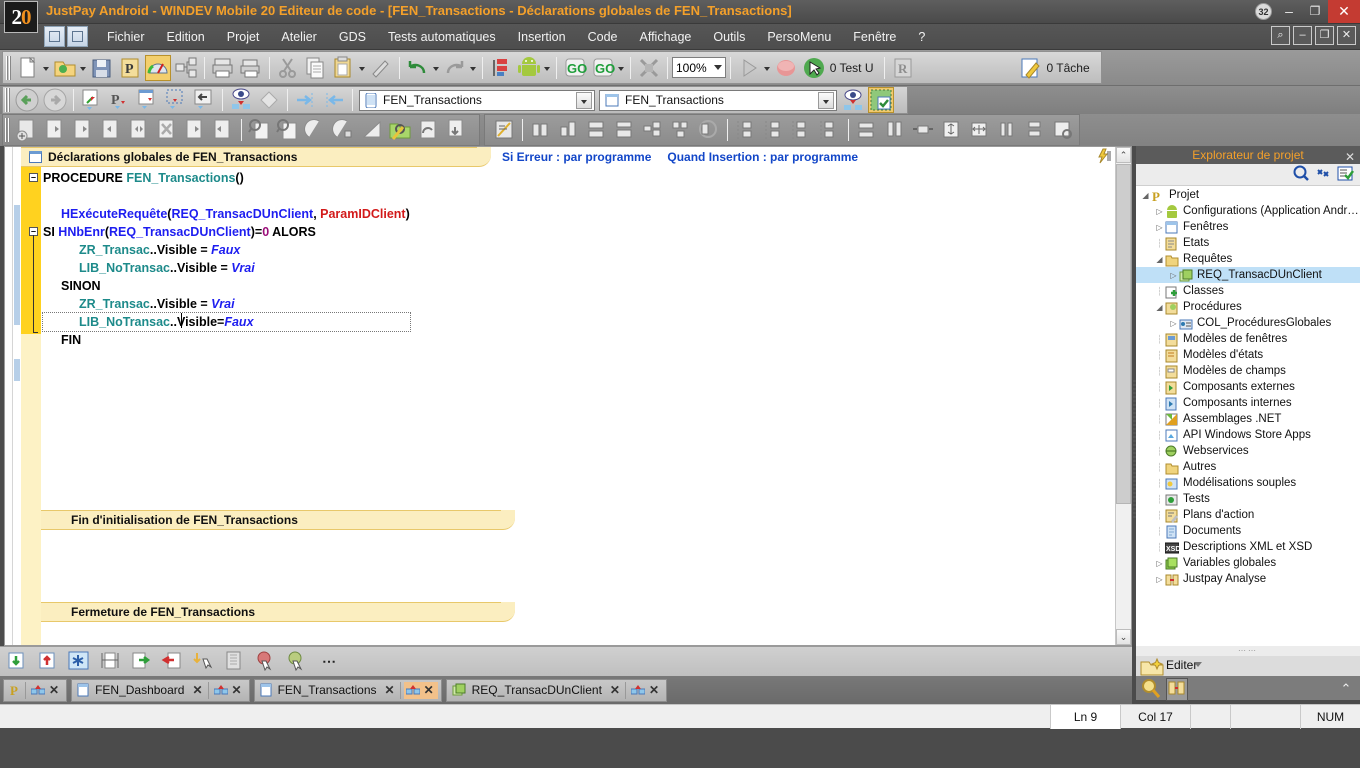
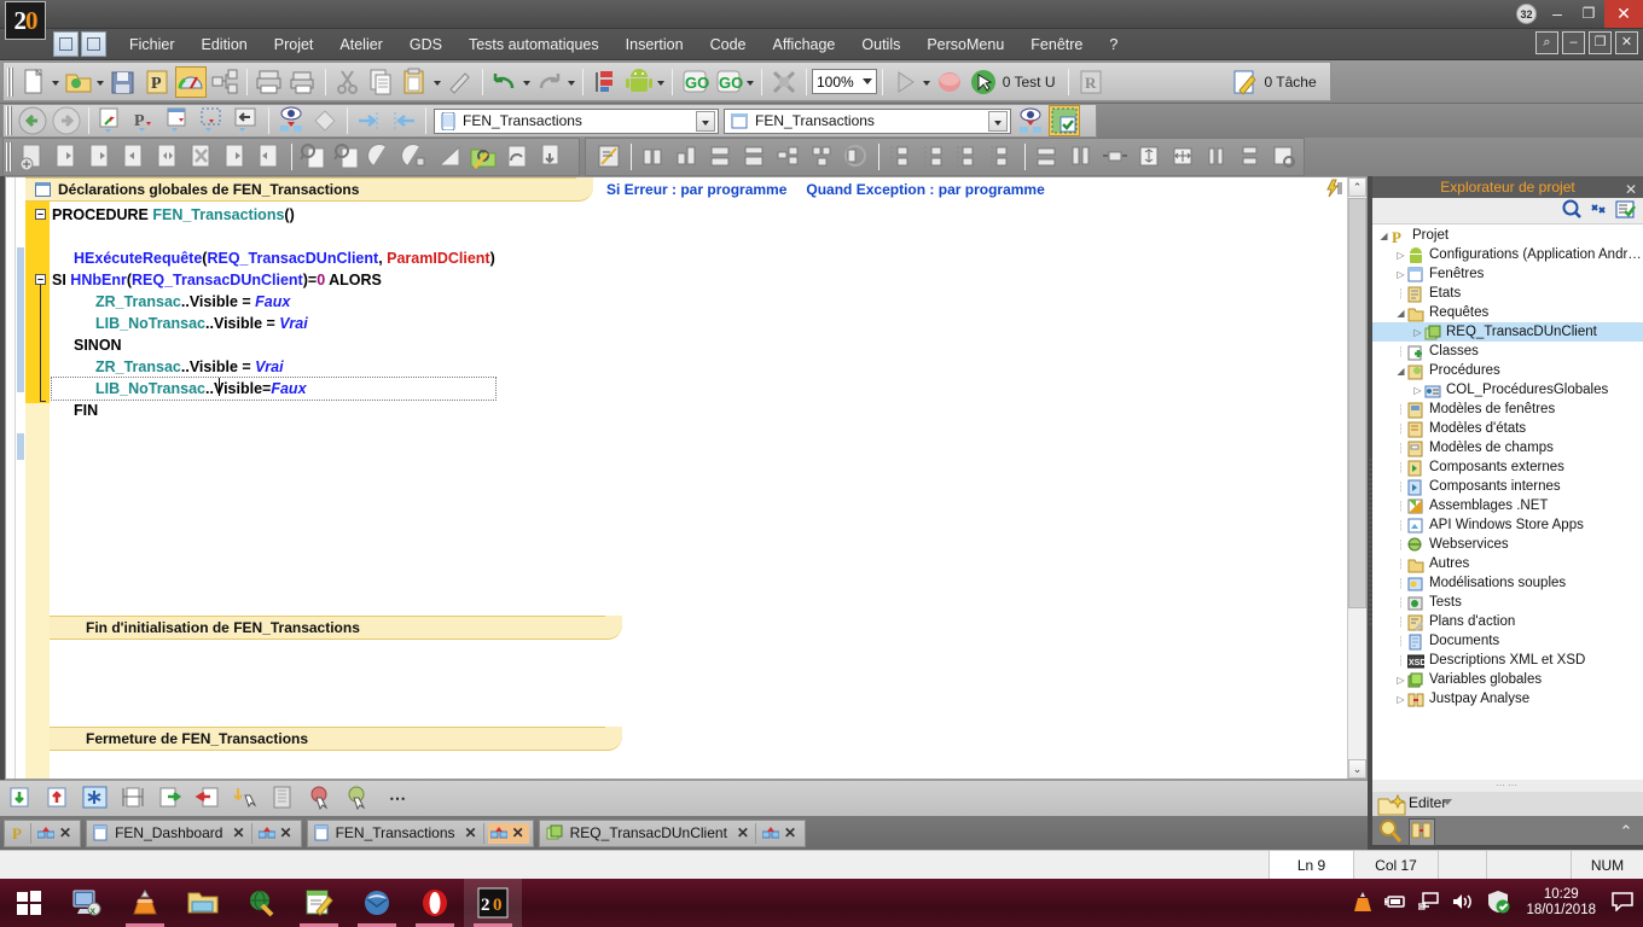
  20
- JustPay Android - WINDEV Mobile 20 Editeur de code - [FEN_Transactions - Déclarations globales de FEN_Transactions]
  32
  –
  ❐
  ✕
  Fichier
  Edition
  Projet
  Atelier
  GDS
  Tests automatiques
  Insertion
  Code
  Affichage
  Outils
  PersoMenu
  Fenêtre
  ?
  ⌕
  –
  ❐
  ✕
  P
  GO
  GO
  100%
  0 Test U
  R
  0 Tâche
  P
  FEN_Transactions
  FEN_Transactions
  Déclarations globales de FEN_Transactions
  Si Erreur : par programme
- Quand Insertion : par programme
+ Quand Exception : par programme
  –
  PROCEDURE FEN_Transactions()
  HExécuteRequête(REQ_TransacDUnClient, ParamIDClient)
  –
  SI HNbEnr(REQ_TransacDUnClient)=0 ALORS
  ZR_Transac..Visible = Faux
  LIB_NoTransac..Visible = Vrai
  SINON
  ZR_Transac..Visible = Vrai
  LIB_NoTransac..isible=Faux
  FIN
  Fin d'initialisation de FEN_Transactions
  Fermeture de FEN_Transactions
  ⌃
  ⌄
  Explorateur de projet
  ✕
  ◢
  P
  Projet
  ▷
  Configurations (Application Andr…
  ▷
  Fenêtres
  ┆
  Etats
  ◢
  Requêtes
  ▷
  REQ_TransacDUnClient
  ┆
  Classes
  ◢
  Procédures
  ▷
  COL_ProcéduresGlobales
  ┆
  Modèles de fenêtres
  ┆
  Modèles d'états
  ┆
  Modèles de champs
  ┆
  Composants externes
  ┆
  Composants internes
  ┆
  Assemblages .NET
  ┆
  API Windows Store Apps
  ┆
  Webservices
  ┆
  Autres
  ┆
  Modélisations souples
  ┆
  Tests
  ┆
  Plans d'action
  ┆
  Documents
  ┆
  Descriptions XML et XSD
  ▷
  Variables globales
  ▷
  Justpay Analyse
  ⋯
  ⋯⋯
  Editer
  P
  ✕
  FEN_Dashboard
  ✕
  ✕
  FEN_Transactions
  ✕
  ✕
  REQ_TransacDUnClient
  ✕
  ✕
  ⌃
  Ln 9
  Col 17
  NUM
+ x
+ 2
+ 0
+ 10:29
+ 18/01/2018
